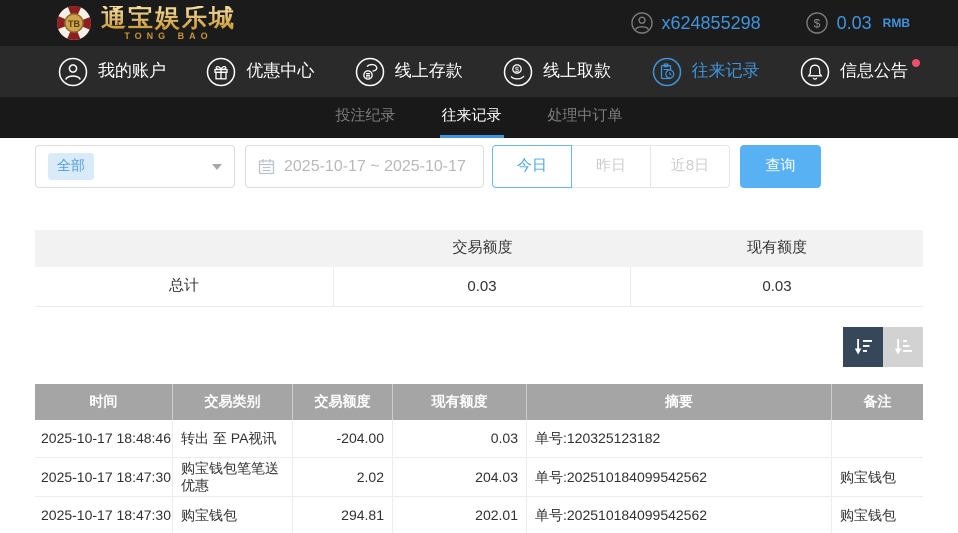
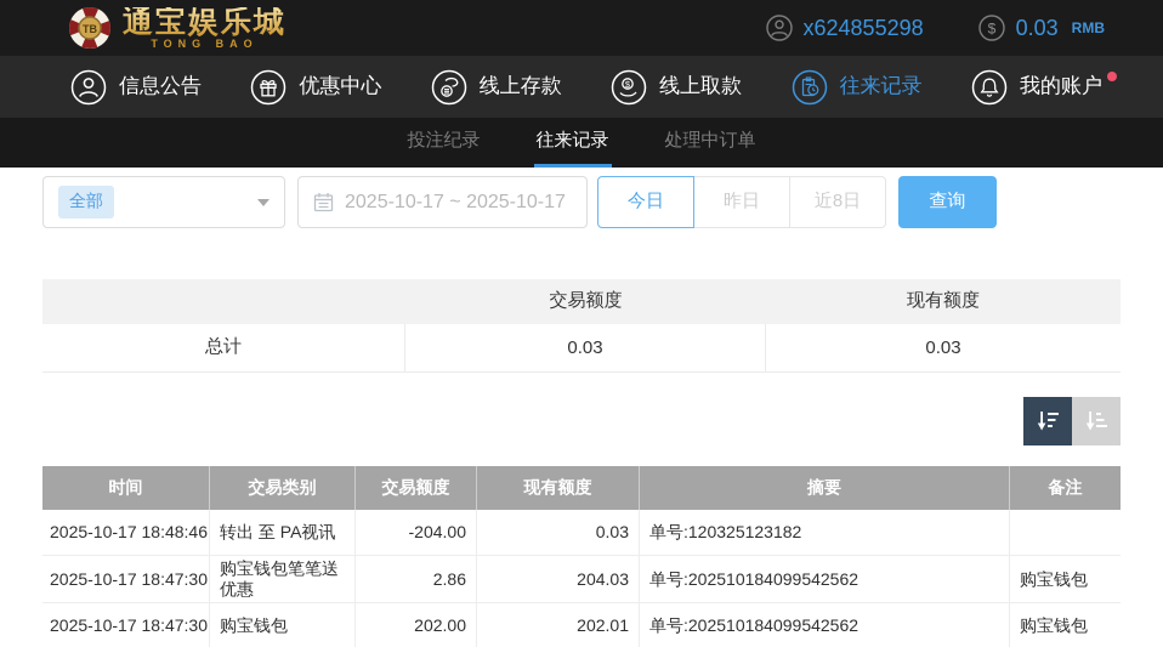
  TB
  通宝娱乐城
  TONG BAO
  x624855298
  $
  0.03
  RMB
- 我的账户
+ 信息公告
  优惠中心
  线上存款
  $
  线上取款
  往来记录
- 信息公告
+ 我的账户
  投注纪录
  往来记录
  处理中订单
  全部
  2025-10-17 ~ 2025-10-17
  今日
  昨日
  近8日
  查询
  交易额度
  现有额度
  总计
  0.03
  0.03
  时间
  交易类别
  交易额度
  现有额度
  摘要
  备注
  2025-10-17 18:48:46
  转出 至 PA视讯
  -204.00
  0.03
  单号:120325123182
  2025-10-17 18:47:30
  购宝钱包笔笔送优惠
- 2.02
+ 2.86
  204.03
  单号:202510184099542562
  购宝钱包
  2025-10-17 18:47:30
  购宝钱包
- 294.81
+ 202.00
  202.01
  单号:202510184099542562
  购宝钱包
